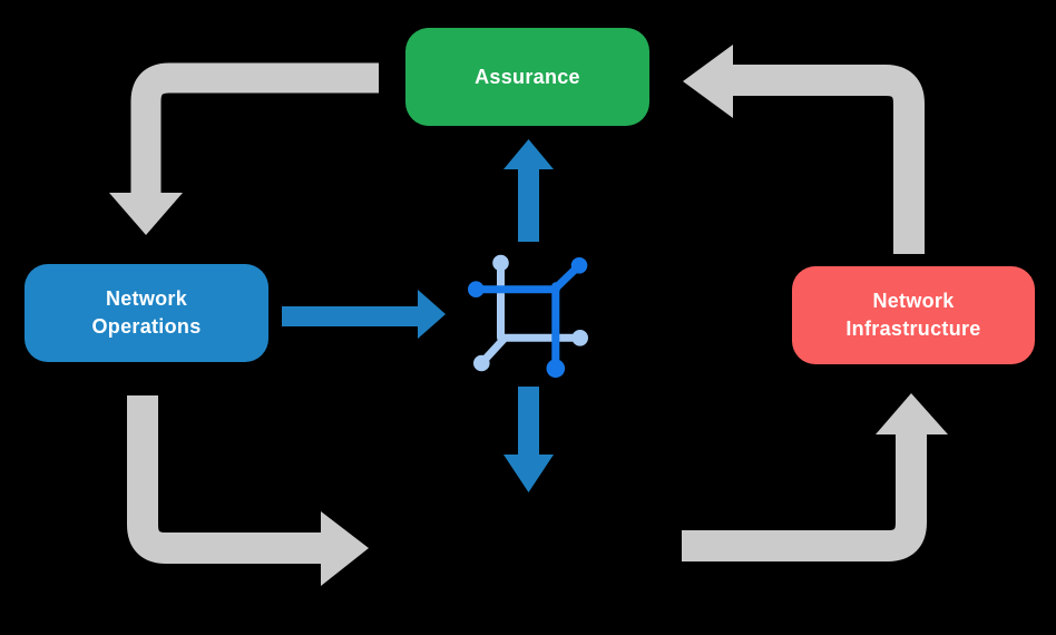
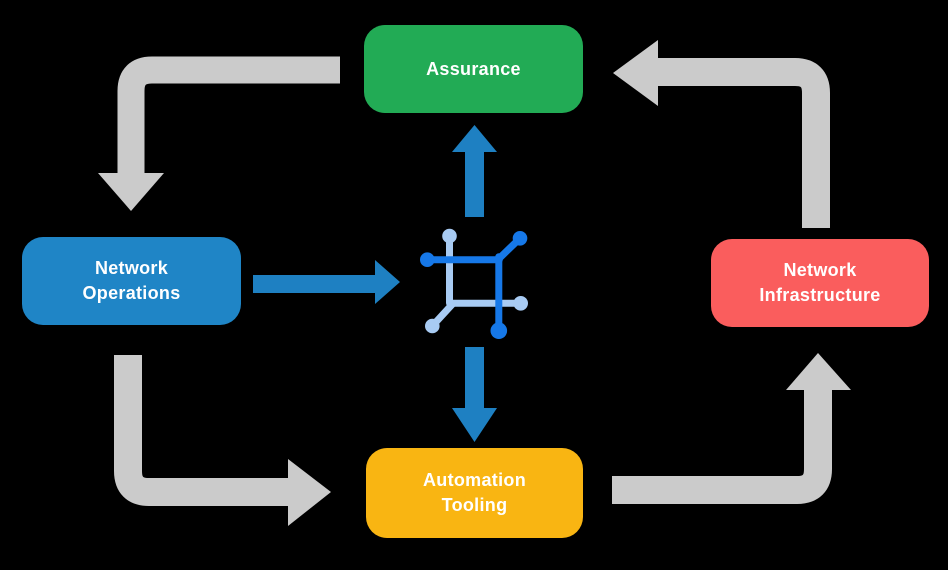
  Assurance
  Network
  Operations
  Network
  Infrastructure
+ Automation
+ Tooling
